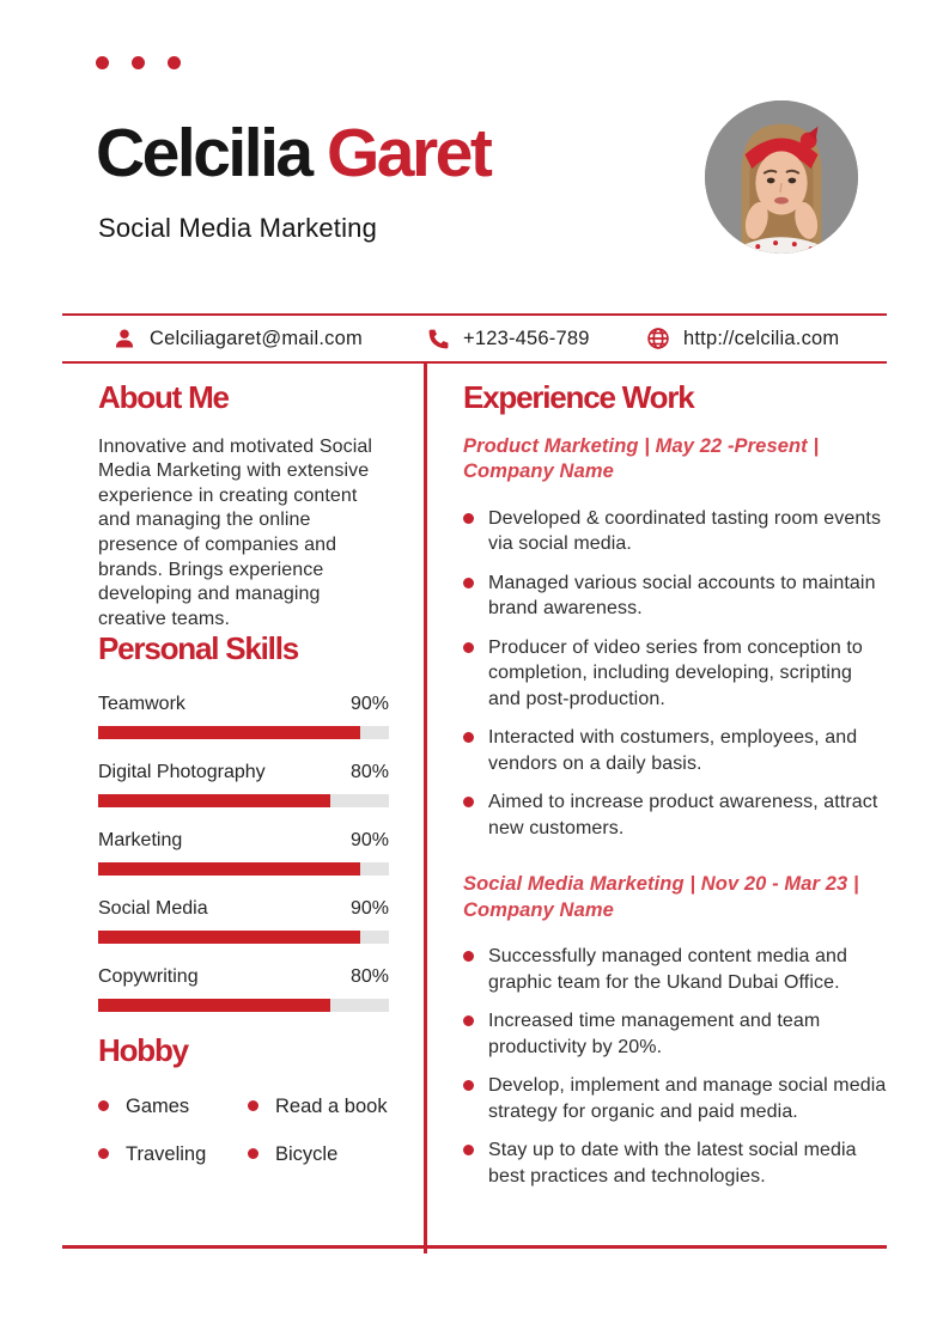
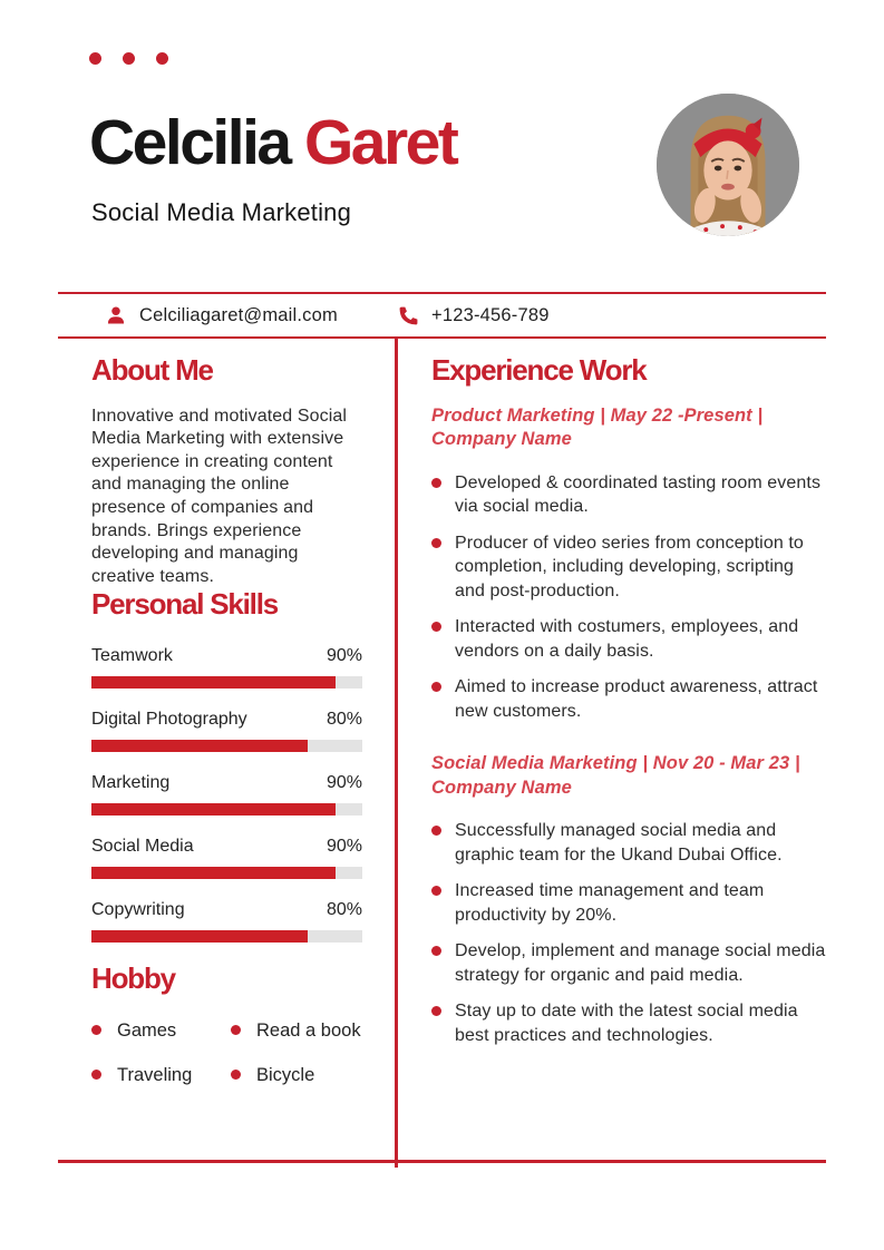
  Celcilia Garet
  Social Media Marketing
  Celciliagaret@mail.com
  +123-456-789
- http://celcilia.com
  About Me
  Innovative and motivated Social Media Marketing with extensive experience in creating content and managing the online presence of companies and brands. Brings experience developing and managing creative teams.
  Personal Skills
  Teamwork
  90%
  Digital Photography
  80%
  Marketing
  90%
  Social Media
  90%
  Copywriting
  80%
  Hobby
  Games
  Read a book
  Traveling
  Bicycle
  Experience Work
  Product Marketing | May 22 -Present | Company Name
  Developed & coordinated tasting room events via social media.
- Managed various social accounts to maintain brand awareness.
  Producer of video series from conception to completion, including developing, scripting and post-production.
  Interacted with costumers, employees, and vendors on a daily basis.
  Aimed to increase product awareness, attract new customers.
  Social Media Marketing | Nov 20 - Mar 23 | Company Name
- Successfully managed content media and graphic team for the Ukand Dubai Office.
+ Successfully managed social media and graphic team for the Ukand Dubai Office.
  Increased time management and team productivity by 20%.
  Develop, implement and manage social media strategy for organic and paid media.
  Stay up to date with the latest social media best practices and technologies.
